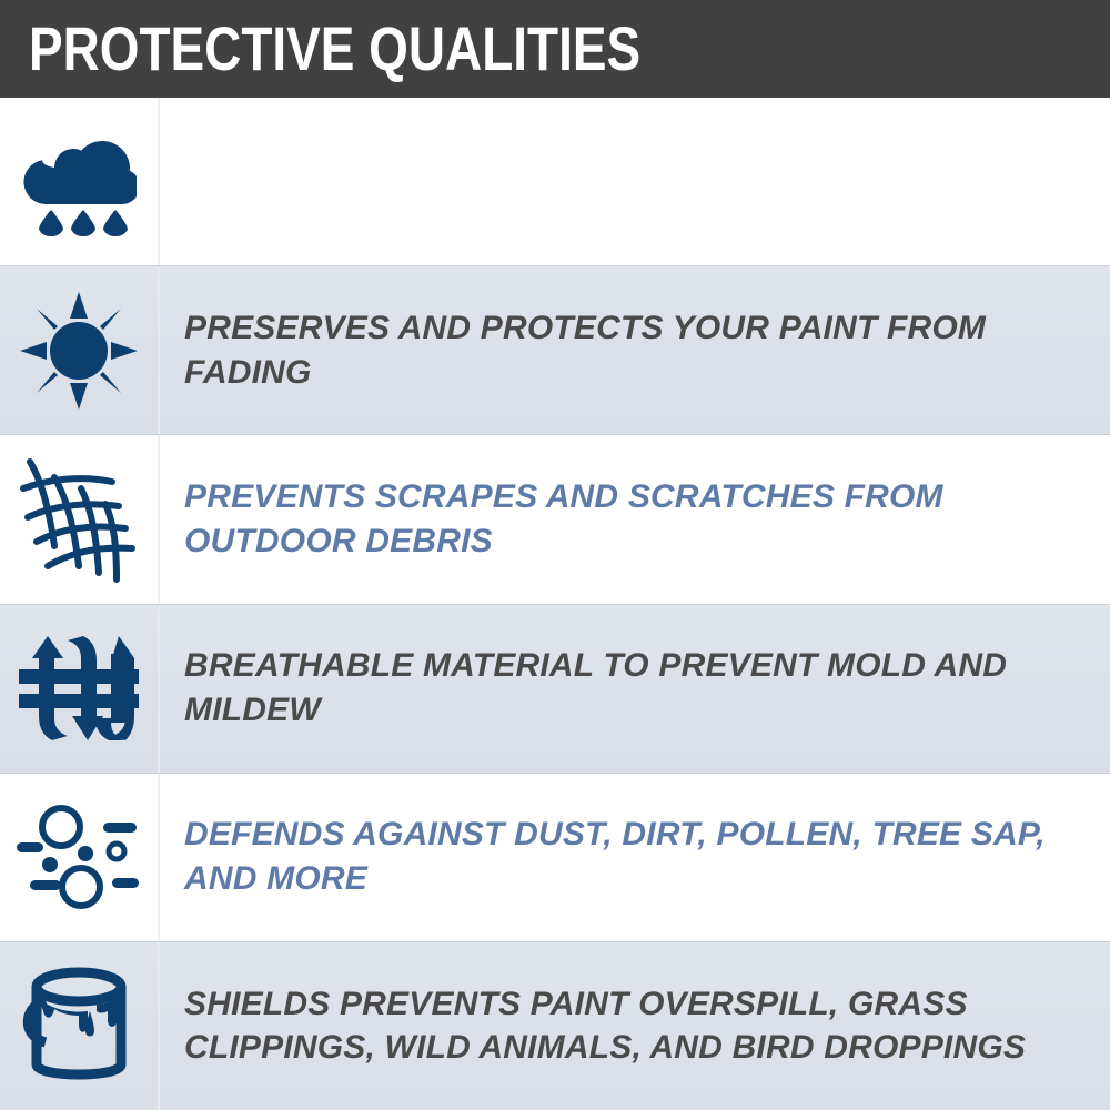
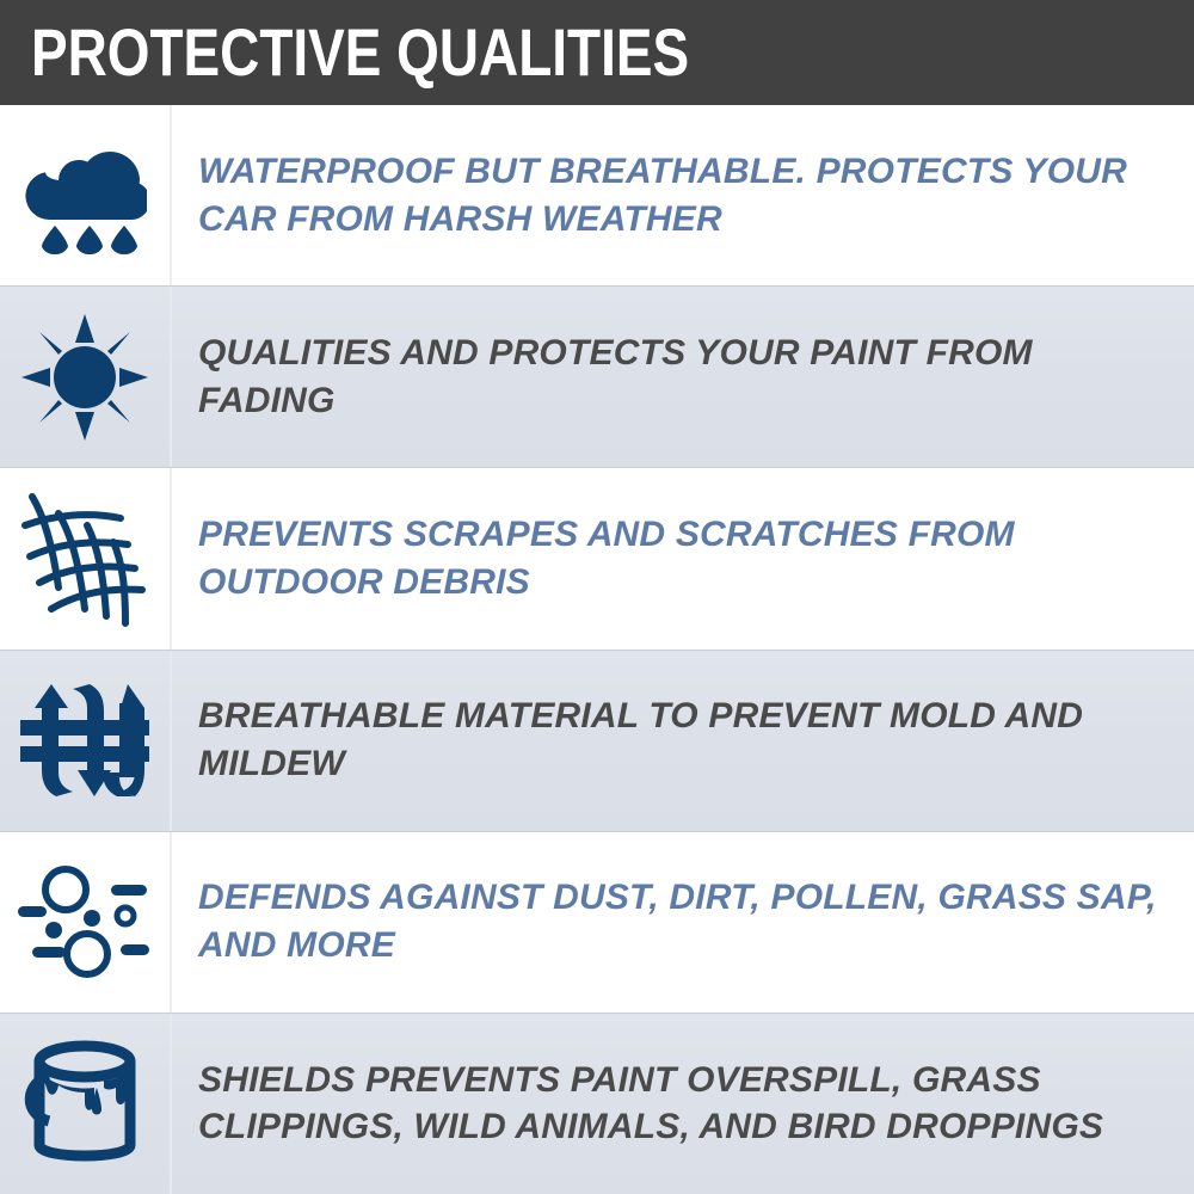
  PROTECTIVE QUALITIES
+ WATERPROOF BUT BREATHABLE. PROTECTS YOUR CAR FROM HARSH WEATHER
- PRESERVES AND PROTECTS YOUR PAINT FROM FADING
+ QUALITIES AND PROTECTS YOUR PAINT FROM FADING
  PREVENTS SCRAPES AND SCRATCHES FROM OUTDOOR DEBRIS
  BREATHABLE MATERIAL TO PREVENT MOLD AND MILDEW
- DEFENDS AGAINST DUST, DIRT, POLLEN, TREE SAP, AND MORE
+ DEFENDS AGAINST DUST, DIRT, POLLEN, GRASS SAP, AND MORE
  SHIELDS PREVENTS PAINT OVERSPILL, GRASS CLIPPINGS, WILD ANIMALS, AND BIRD DROPPINGS
